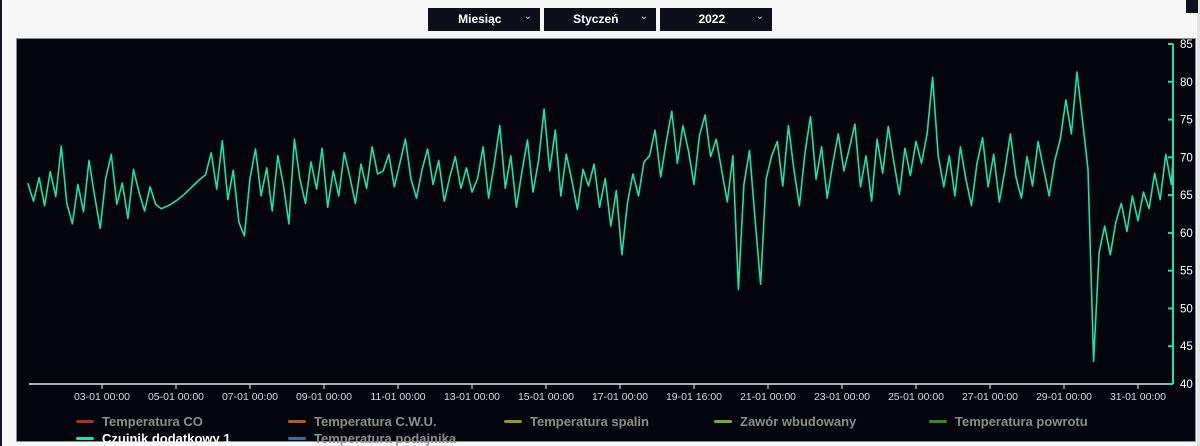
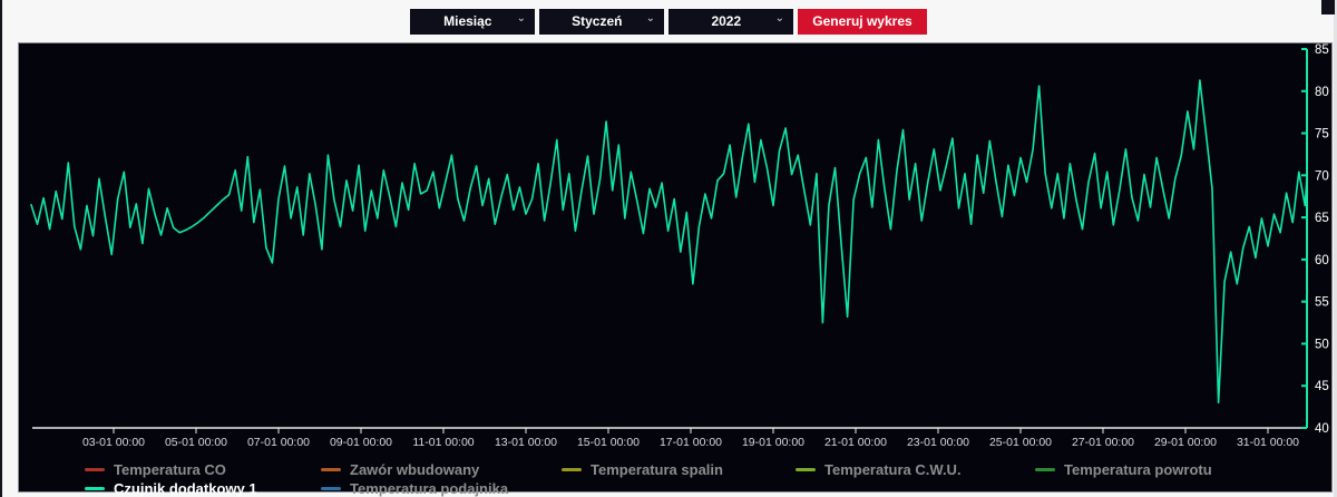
  Miesiąc
  ⌄
  Styczeń
  ⌄
  2022
  ⌄
+ Generuj wykres
  03-01 00:00
  05-01 00:00
  07-01 00:00
  09-01 00:00
  11-01 00:00
  13-01 00:00
  15-01 00:00
  17-01 00:00
- 19-01 16:00
+ 19-01 00:00
  21-01 00:00
  23-01 00:00
  25-01 00:00
  27-01 00:00
  29-01 00:00
  31-01 00:00
  85
  80
  75
  70
  65
  60
  55
  50
  45
  40
  Temperatura CO
- Temperatura C.W.U.
+ Zawór wbudowany
  Temperatura spalin
- Zawór wbudowany
+ Temperatura C.W.U.
  Temperatura powrotu
  Czujnik dodatkowy 1
  Temperatura podajnika
